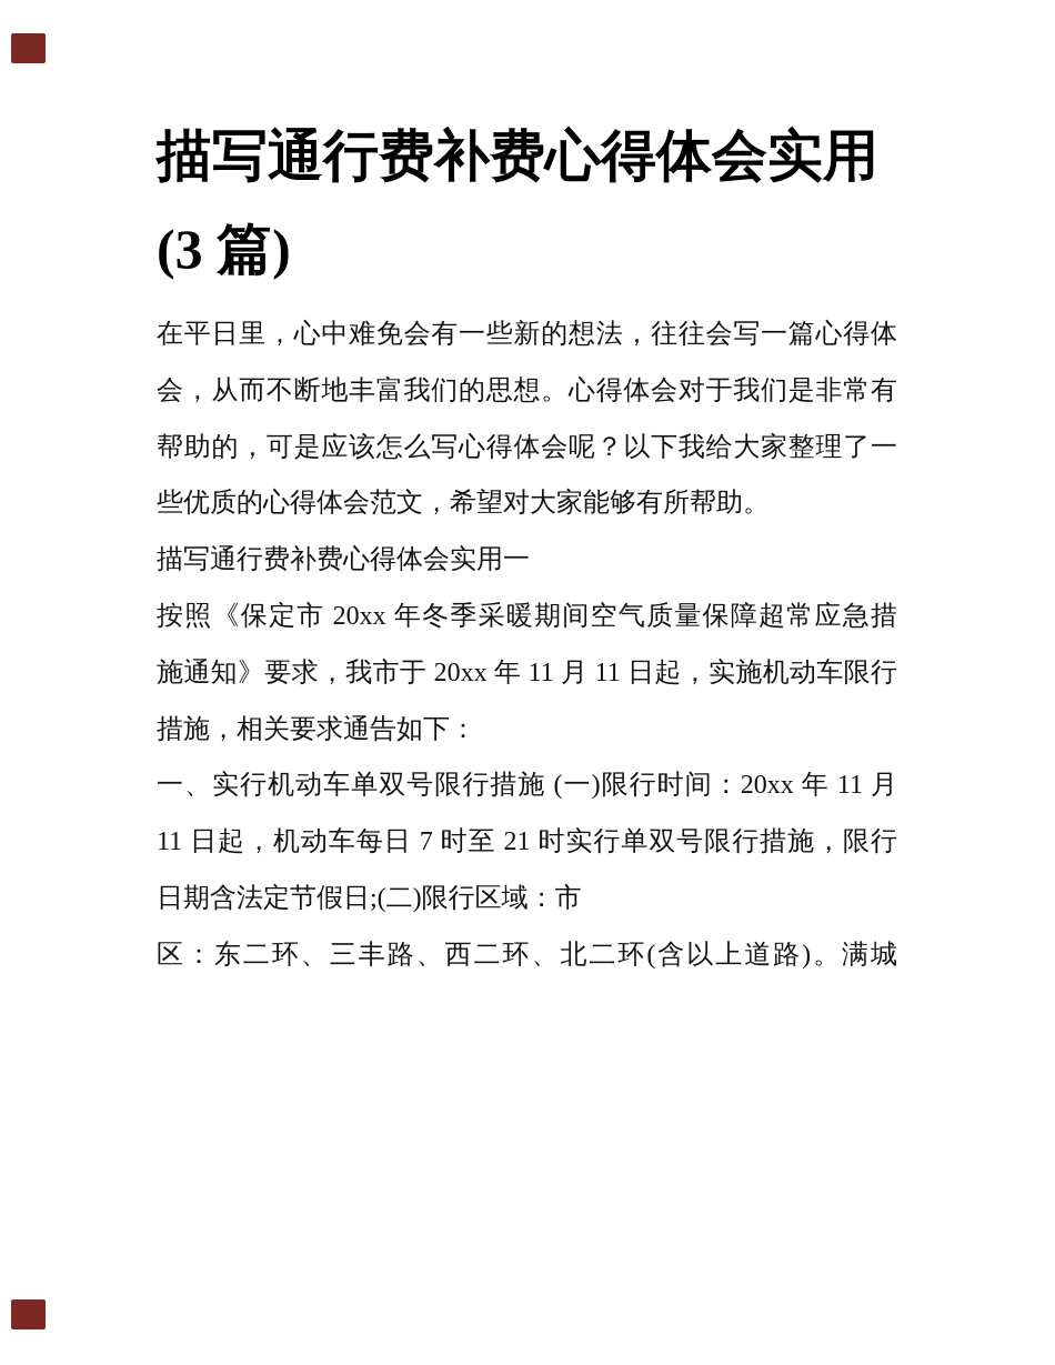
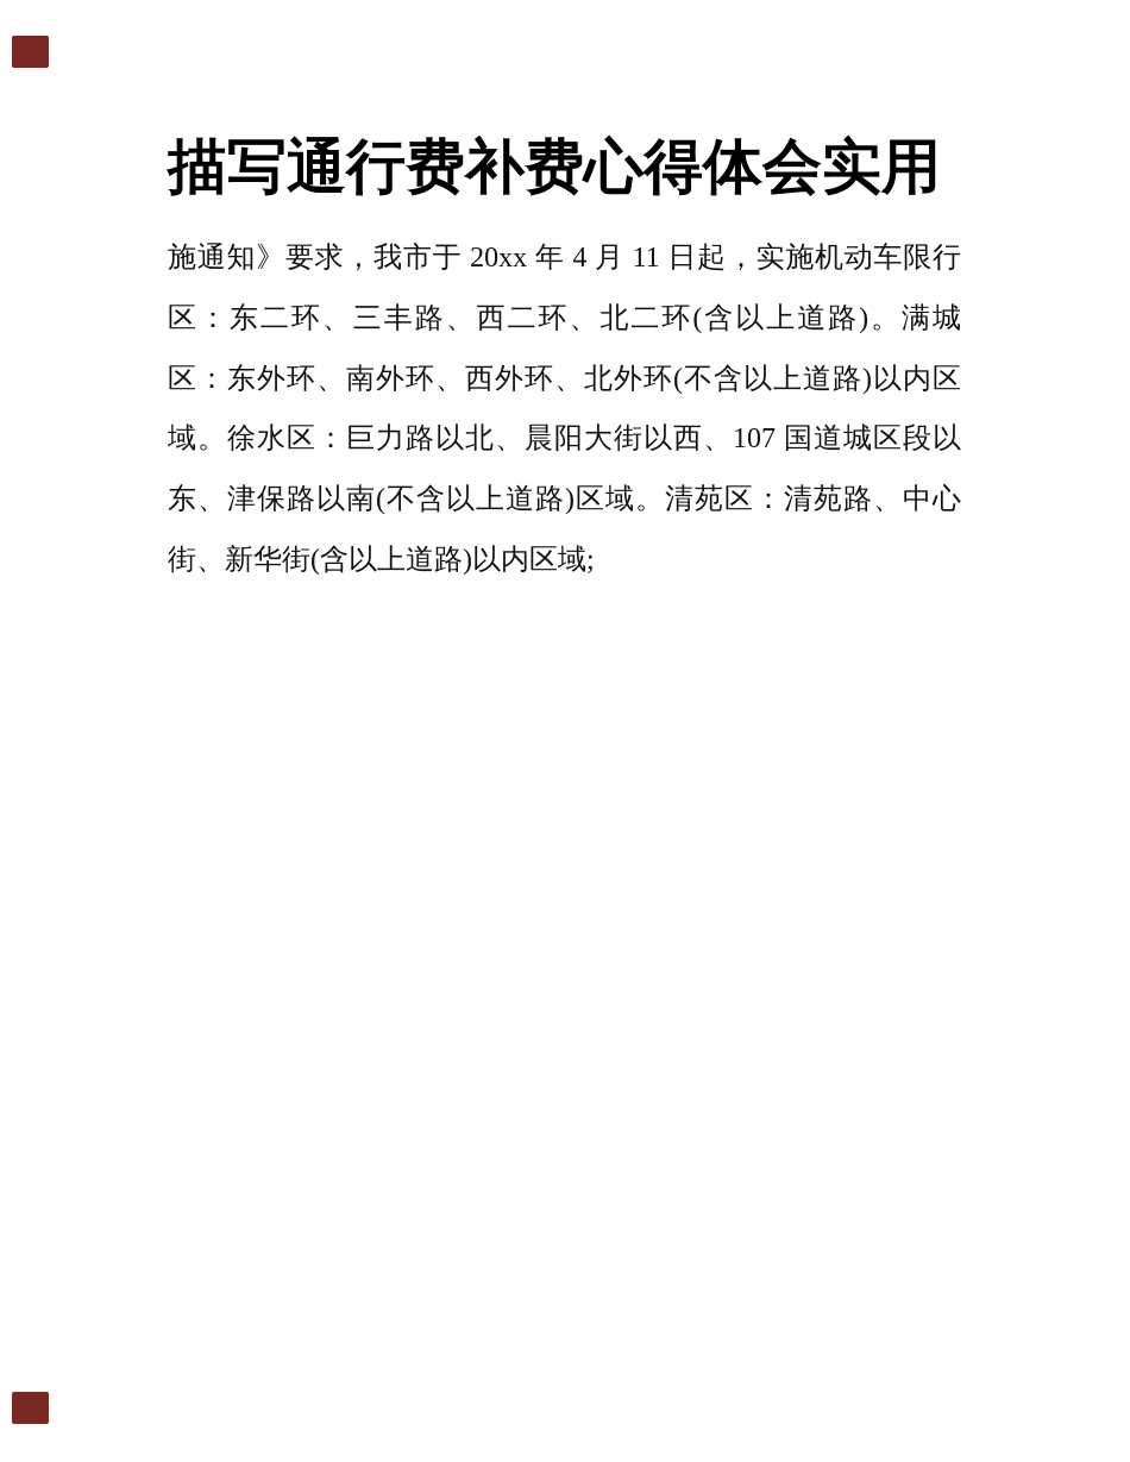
  描写通行费补费心得体会实用
- (3 篇)
- 在平日里，心中难免会有一些新的想法，往往会写一篇心得体
- 会，从而不断地丰富我们的思想。心得体会对于我们是非常有
- 帮助的，可是应该怎么写心得体会呢？以下我给大家整理了一
- 些优质的心得体会范文，希望对大家能够有所帮助。
- 描写通行费补费心得体会实用一
- 按照《保定市 20xx 年冬季采暖期间空气质量保障超常应急措
- 施通知》要求，我市于 20xx 年 11 月 11 日起，实施机动车限行
+ 施通知》要求，我市于 20xx 年 4 月 11 日起，实施机动车限行
- 措施，相关要求通告如下：
- 一、实行机动车单双号限行措施 (一)限行时间：20xx 年 11 月
- 11 日起，机动车每日 7 时至 21 时实行单双号限行措施，限行
- 日期含法定节假日;(二)限行区域：市
  区：东二环、三丰路、西二环、北二环(含以上道路)。满城
+ 区：东外环、南外环、西外环、北外环(不含以上道路)以内区
+ 域。徐水区：巨力路以北、晨阳大街以西、107 国道城区段以
+ 东、津保路以南(不含以上道路)区域。清苑区：清苑路、中心
+ 街、新华街(含以上道路)以内区域;
